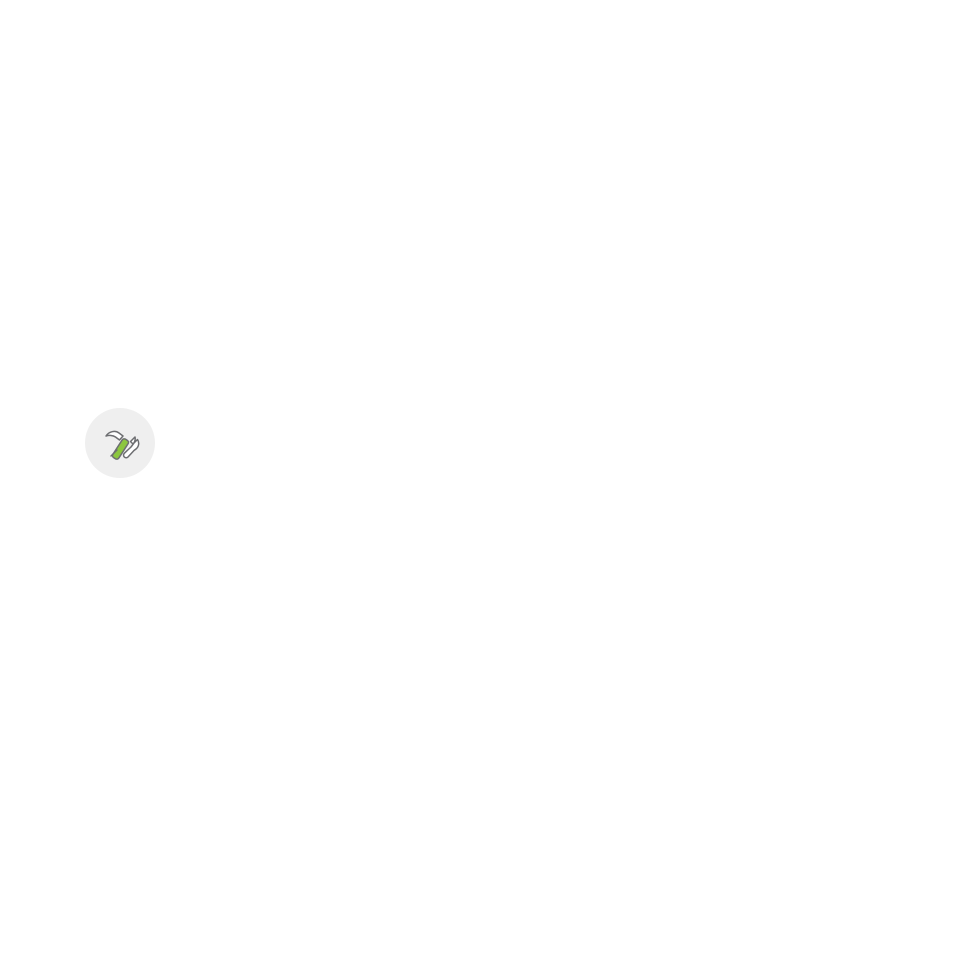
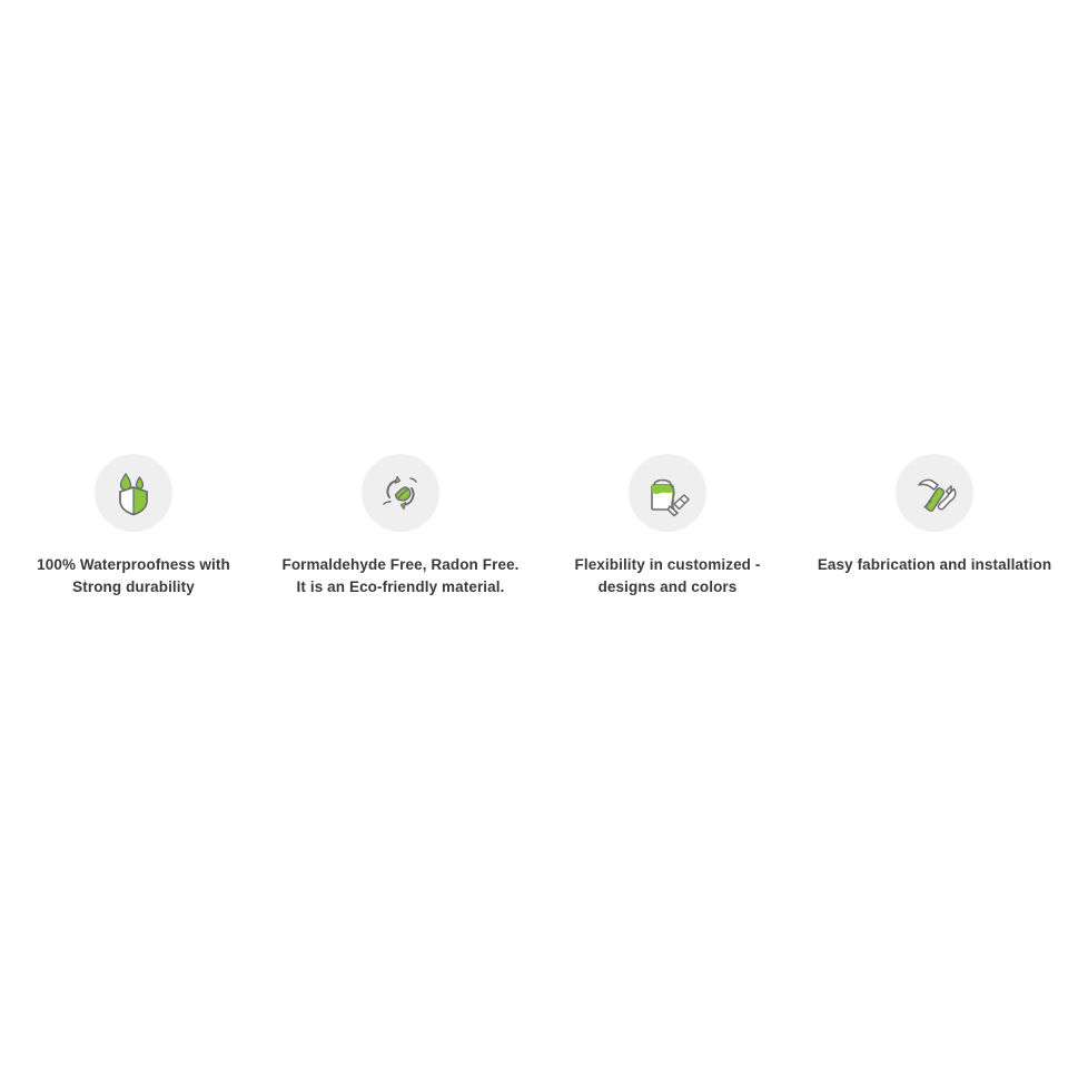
+ 100% Waterproofness with
+ Strong durability
+ Formaldehyde Free, Radon Free.
+ It is an Eco-friendly material.
+ Flexibility in customized -
+ designs and colors
+ Easy fabrication and installation
